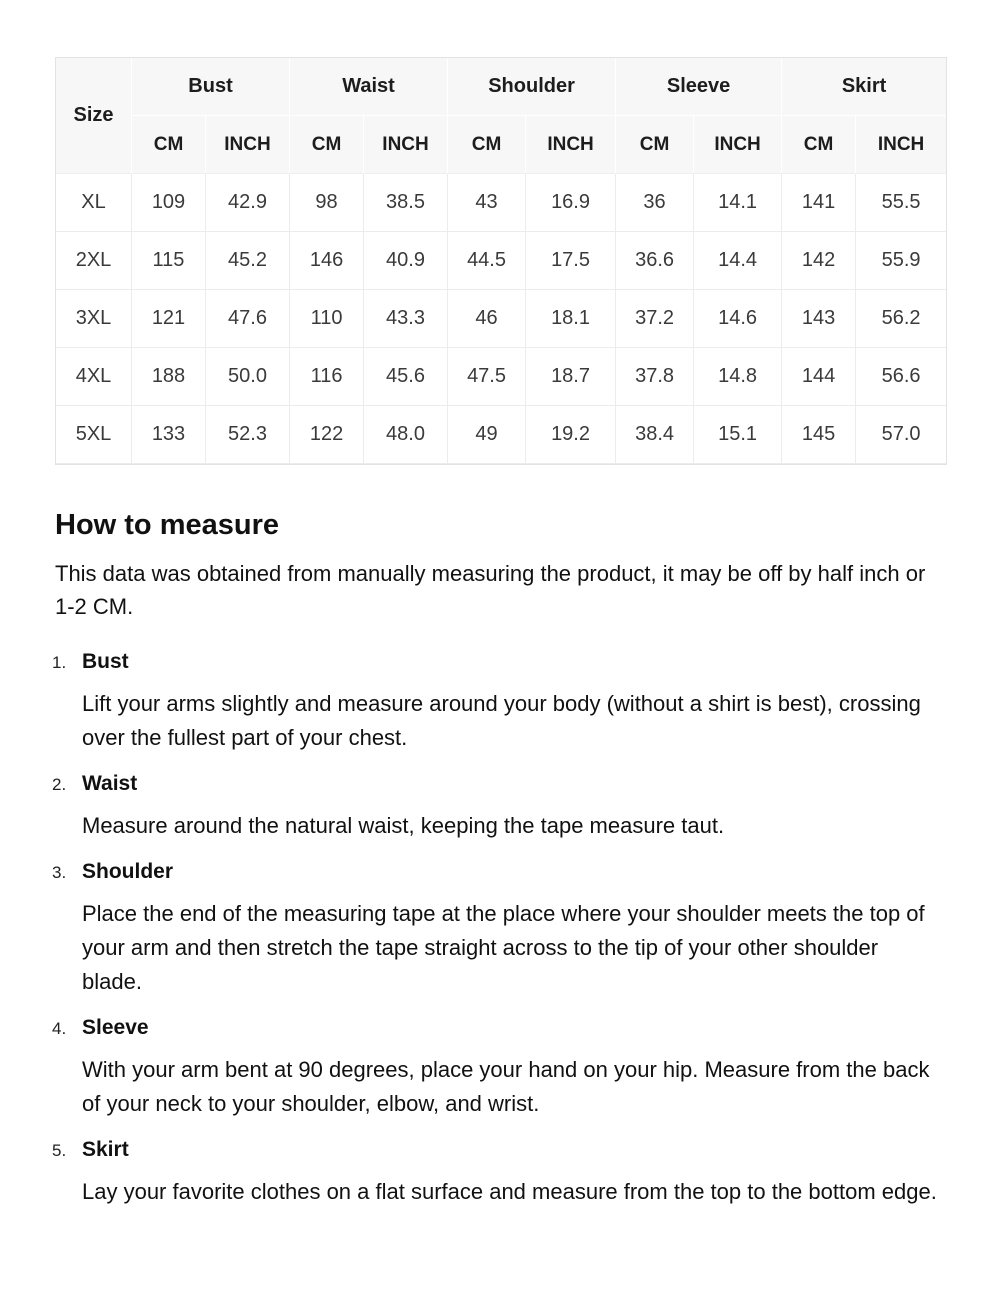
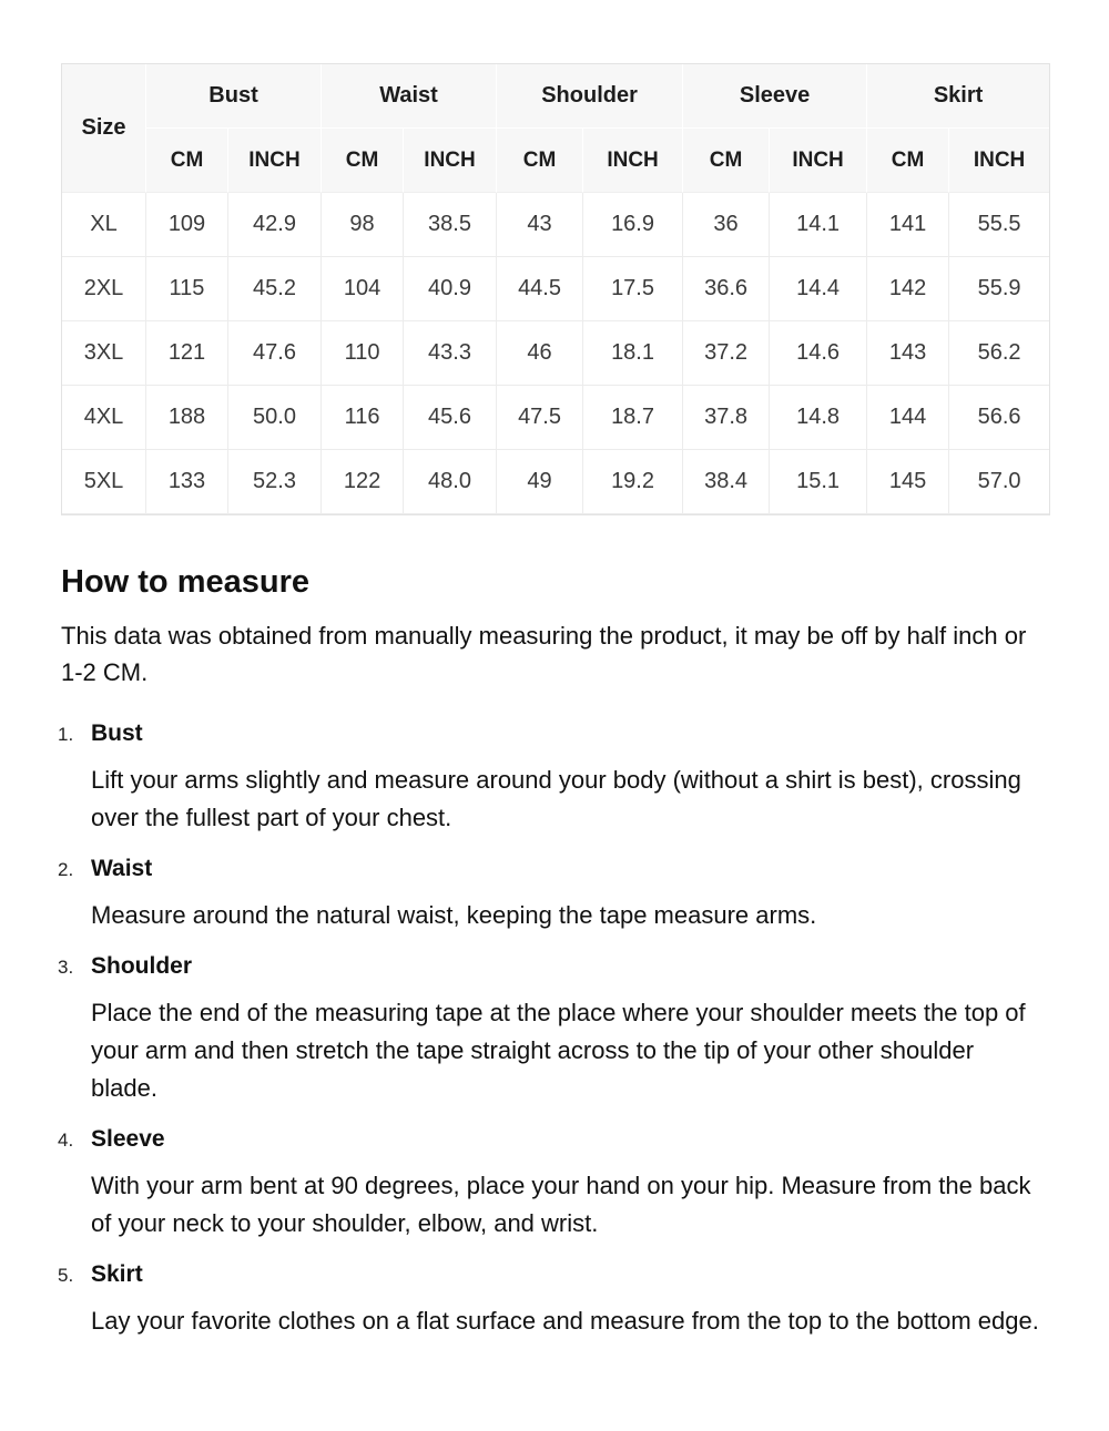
  Size	Bust	Waist	Shoulder	Sleeve	Skirt
  CM	INCH	CM	INCH	CM	INCH	CM	INCH	CM	INCH
  XL	109	42.9	98	38.5	43	16.9	36	14.1	141	55.5
- 2XL	115	45.2	146	40.9	44.5	17.5	36.6	14.4	142	55.9
+ 2XL	115	45.2	104	40.9	44.5	17.5	36.6	14.4	142	55.9
  3XL	121	47.6	110	43.3	46	18.1	37.2	14.6	143	56.2
  4XL	188	50.0	116	45.6	47.5	18.7	37.8	14.8	144	56.6
  5XL	133	52.3	122	48.0	49	19.2	38.4	15.1	145	57.0
  How to measure
  This data was obtained from manually measuring the product, it may be off by half inch or 1-2 CM.
  1.
  Bust
  Lift your arms slightly and measure around your body (without a shirt is best), crossing over the fullest part of your chest.
  2.
  Waist
- Measure around the natural waist, keeping the tape measure taut.
+ Measure around the natural waist, keeping the tape measure arms.
  3.
  Shoulder
  Place the end of the measuring tape at the place where your shoulder meets the top of your arm and then stretch the tape straight across to the tip of your other shoulder blade.
  4.
  Sleeve
  With your arm bent at 90 degrees, place your hand on your hip. Measure from the back of your neck to your shoulder, elbow, and wrist.
  5.
  Skirt
  Lay your favorite clothes on a flat surface and measure from the top to the bottom edge.
